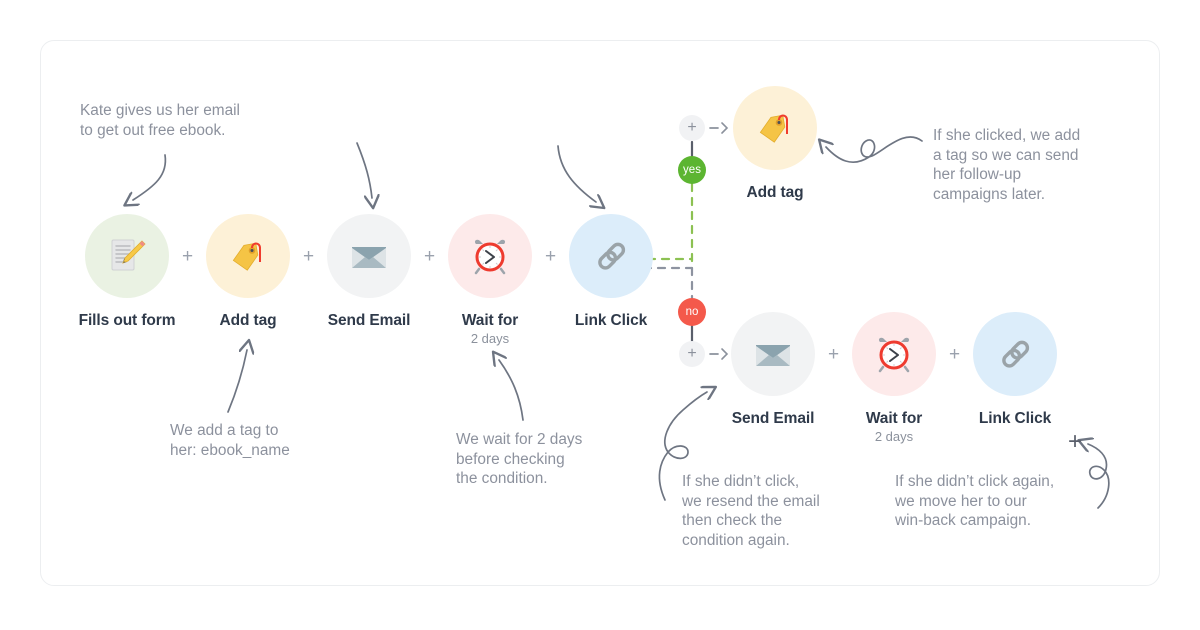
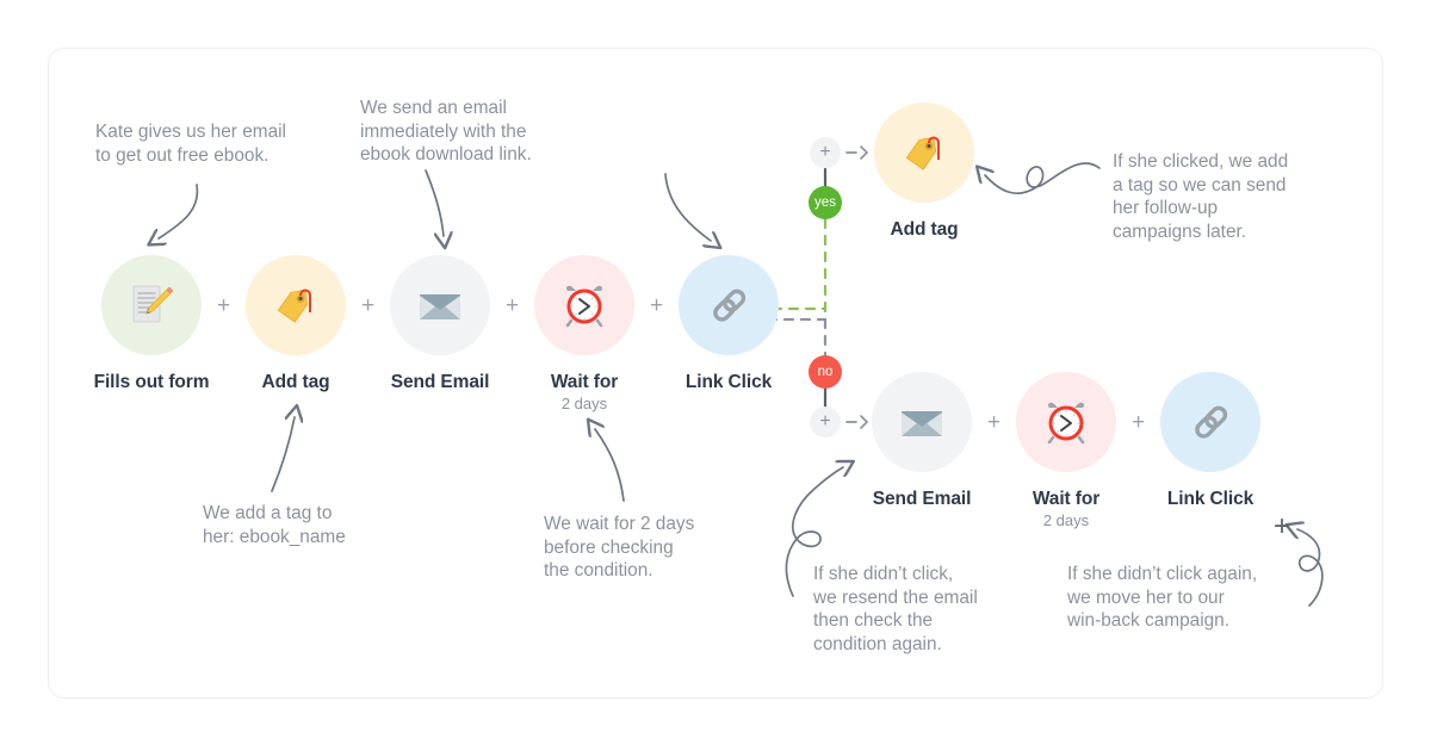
  Kate gives us her email
  to get out free ebook.
+ We send an email
+ immediately with the
+ ebook download link.
  If she clicked, we add
  a tag so we can send
  her follow-up
  campaigns later.
  We add a tag to
  her: ebook_name
  We wait for 2 days
  before checking
  the condition.
  If she didn’t click,
  we resend the email
  then check the
  condition again.
  If she didn’t click again,
  we move her to our
  win-back campaign.
  Fills out form
  +
  Add tag
  +
  Send Email
  +
  Wait for
  2 days
  +
  Link Click
  +
  yes
  no
  +
  Add tag
  Send Email
  +
  Wait for
  2 days
  +
  Link Click
  +
